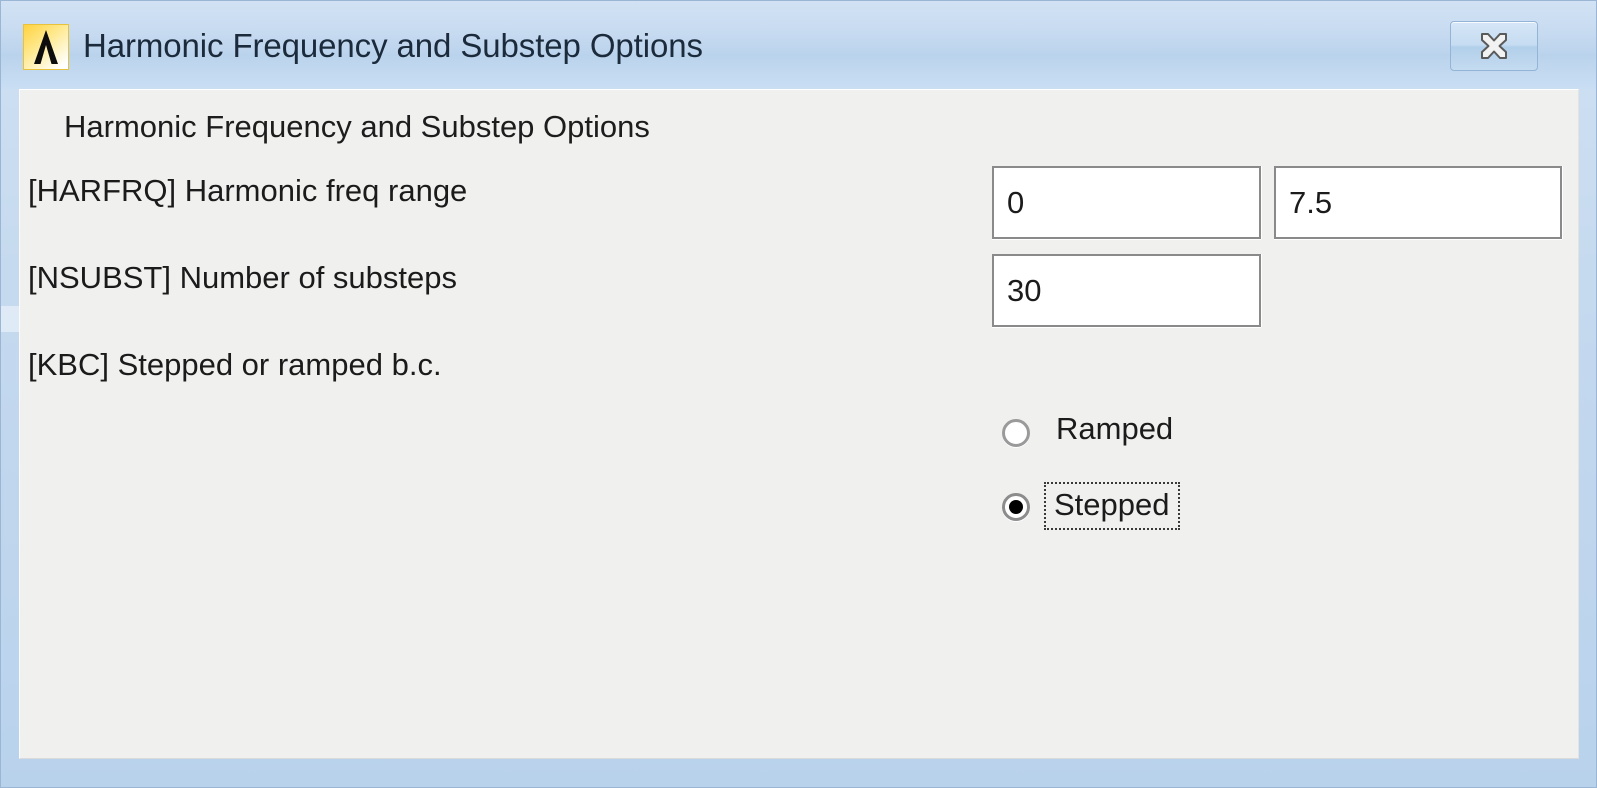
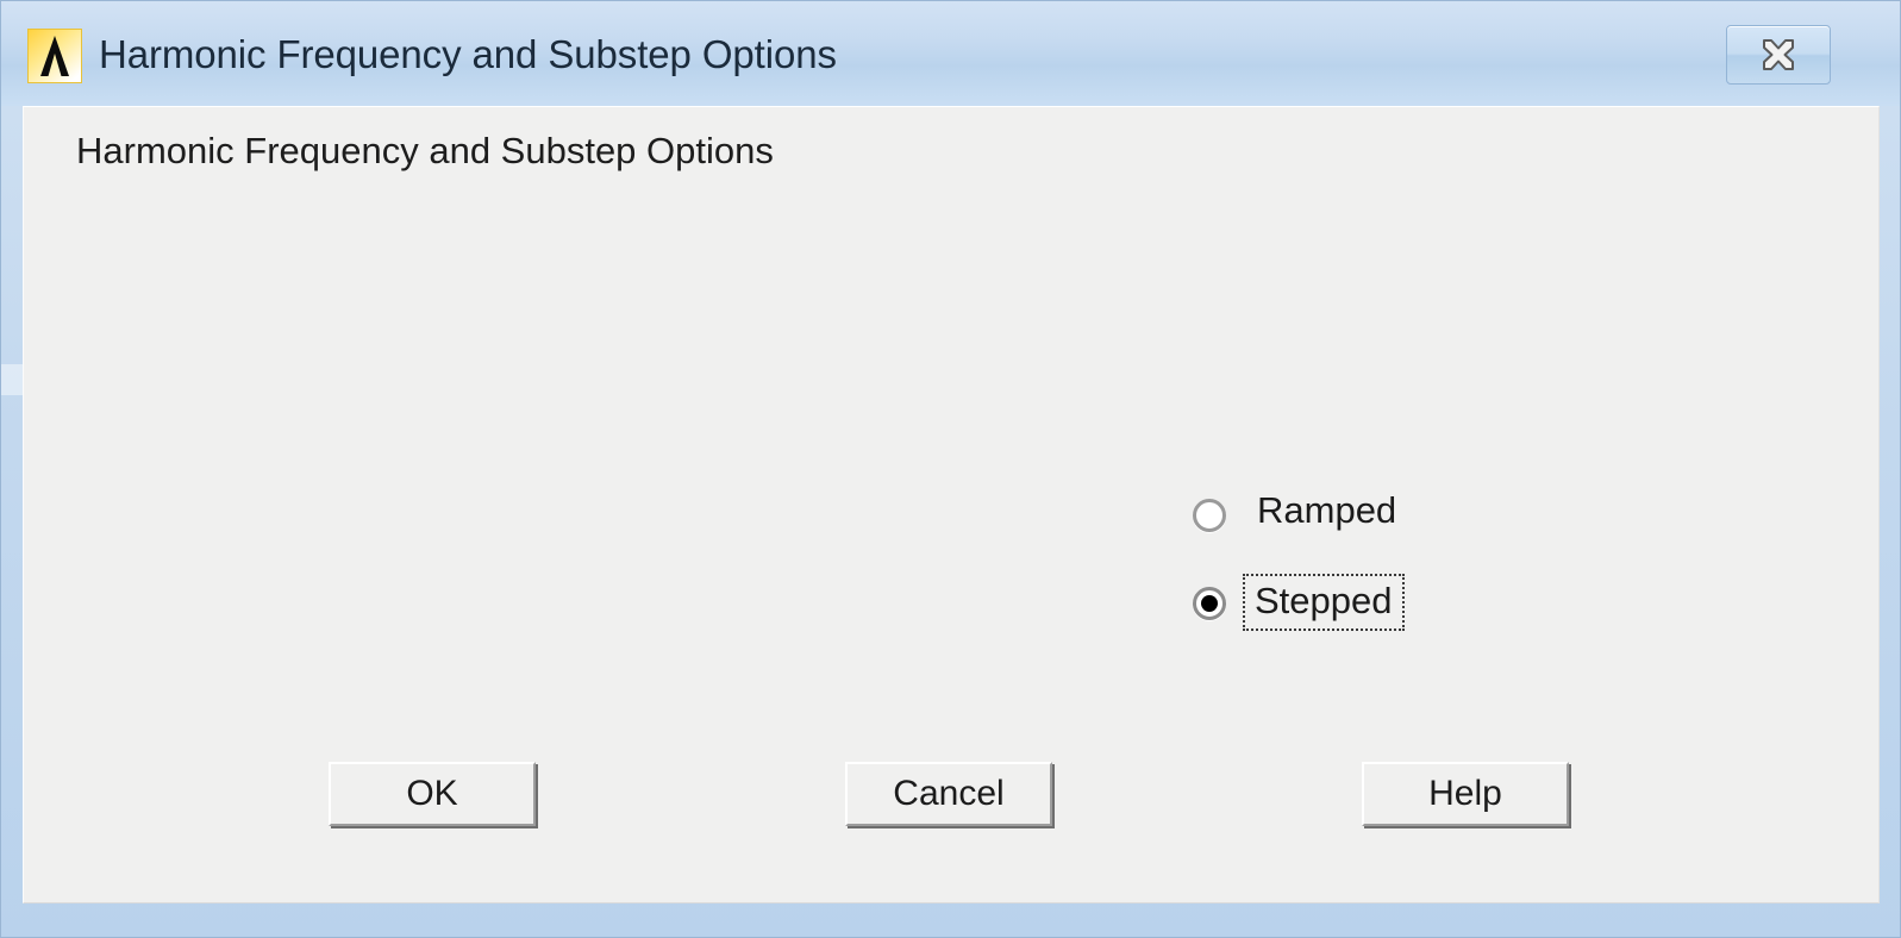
  Harmonic Frequency and Substep Options
  Harmonic Frequency and Substep Options
- [HARFRQ] Harmonic freq range
- [NSUBST] Number of substeps
- [KBC] Stepped or ramped b.c.
- 0
- 7.5
- 30
  Ramped
  Stepped
+ OK
+ Cancel
+ Help
